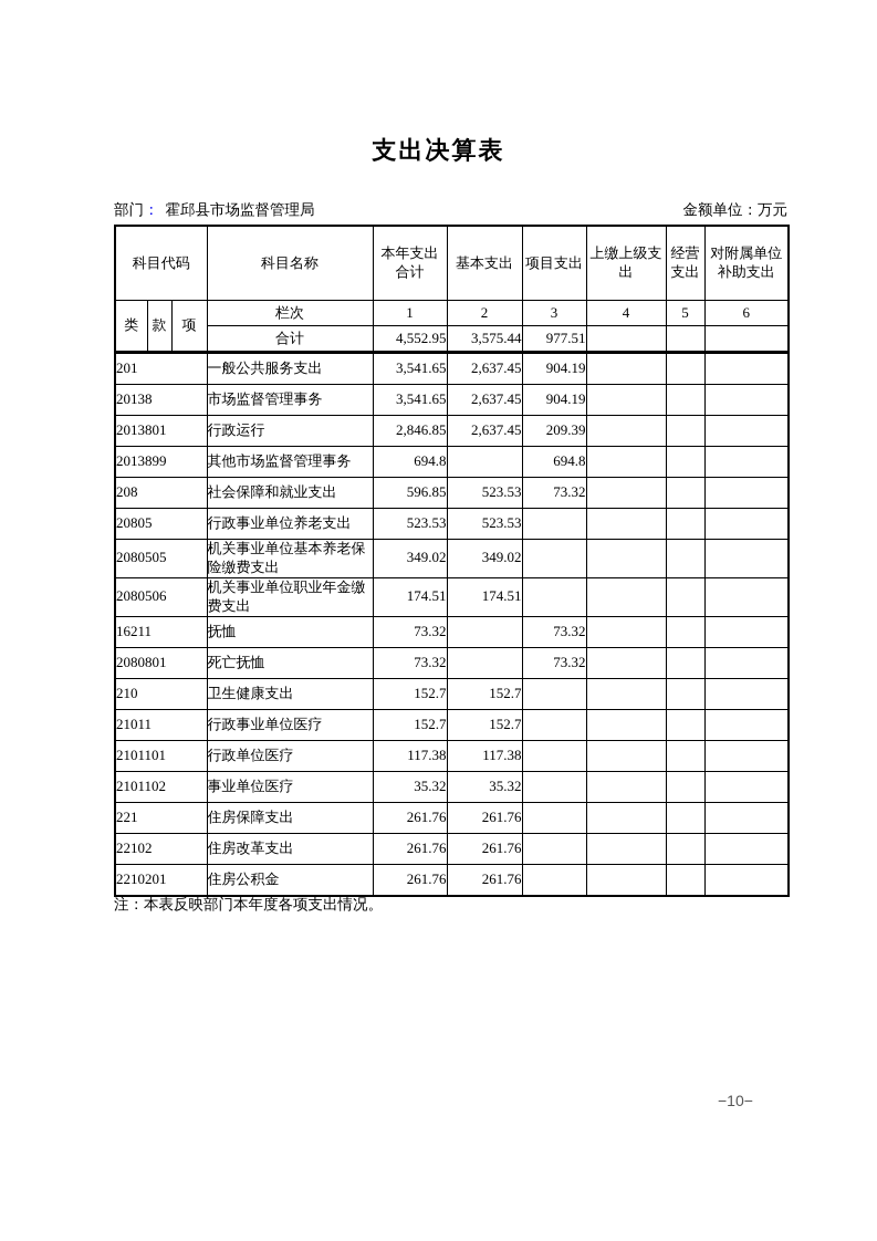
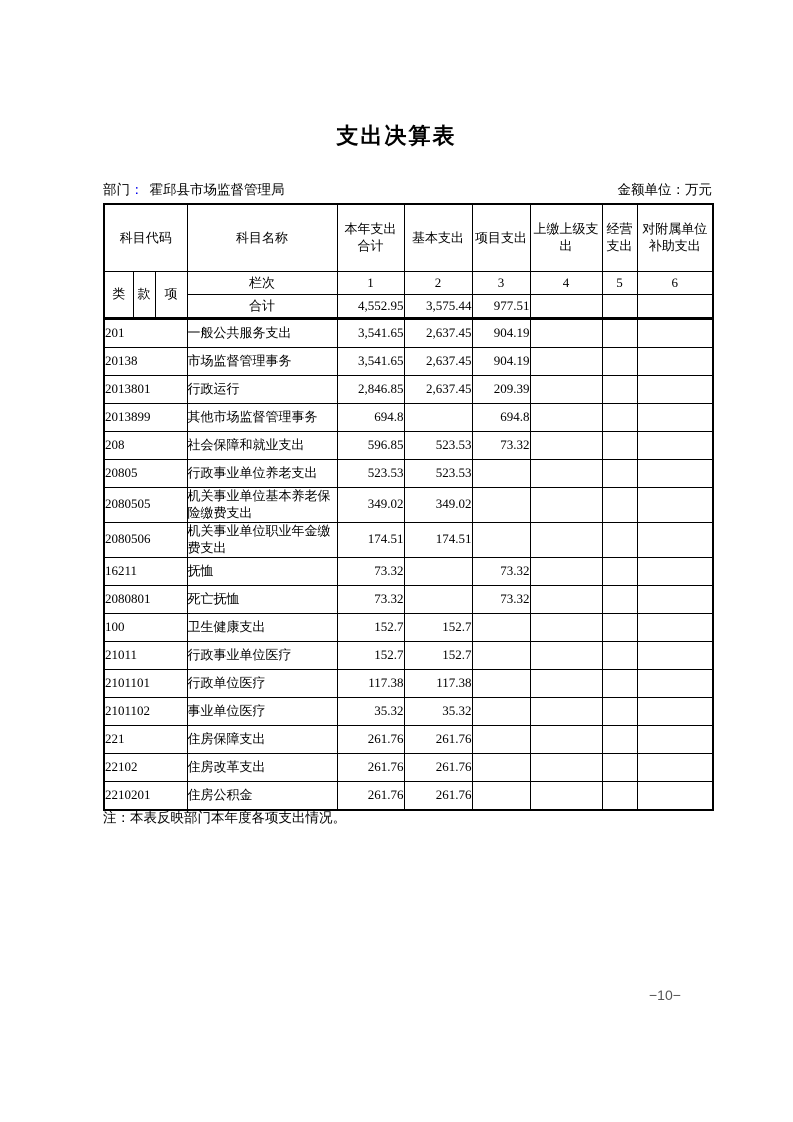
  支出决算表
  部门： 霍邱县市场监督管理局
  金额单位：万元
  科目代码	科目名称	本年支出合计	基本支出	项目支出	上缴上级支出	经营支出	对附属单位补助支出
  类	款	项	栏次	1	2	3	4	5	6
  合计	4,552.95	3,575.44	977.51
  201	一般公共服务支出	3,541.65	2,637.45	904.19
  20138	市场监督管理事务	3,541.65	2,637.45	904.19
  2013801	行政运行	2,846.85	2,637.45	209.39
  2013899	其他市场监督管理事务	694.8		694.8
  208	社会保障和就业支出	596.85	523.53	73.32
  20805	行政事业单位养老支出	523.53	523.53
  2080505	机关事业单位基本养老保险缴费支出	349.02	349.02
  2080506	机关事业单位职业年金缴费支出	174.51	174.51
  16211	抚恤	73.32		73.32
  2080801	死亡抚恤	73.32		73.32
- 210	卫生健康支出	152.7	152.7
+ 100	卫生健康支出	152.7	152.7
  21011	行政事业单位医疗	152.7	152.7
  2101101	行政单位医疗	117.38	117.38
  2101102	事业单位医疗	35.32	35.32
  221	住房保障支出	261.76	261.76
  22102	住房改革支出	261.76	261.76
  2210201	住房公积金	261.76	261.76
  注：本表反映部门本年度各项支出情况。
  −10−
